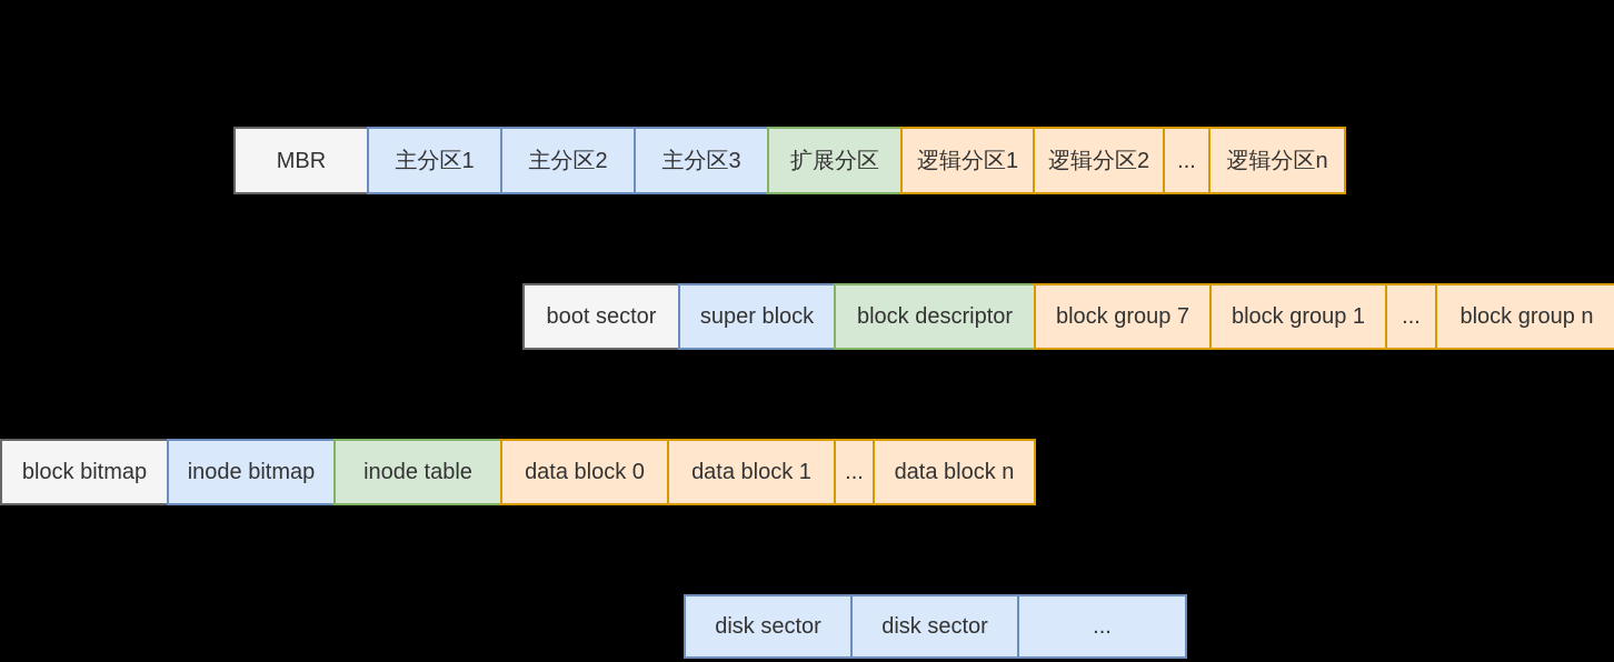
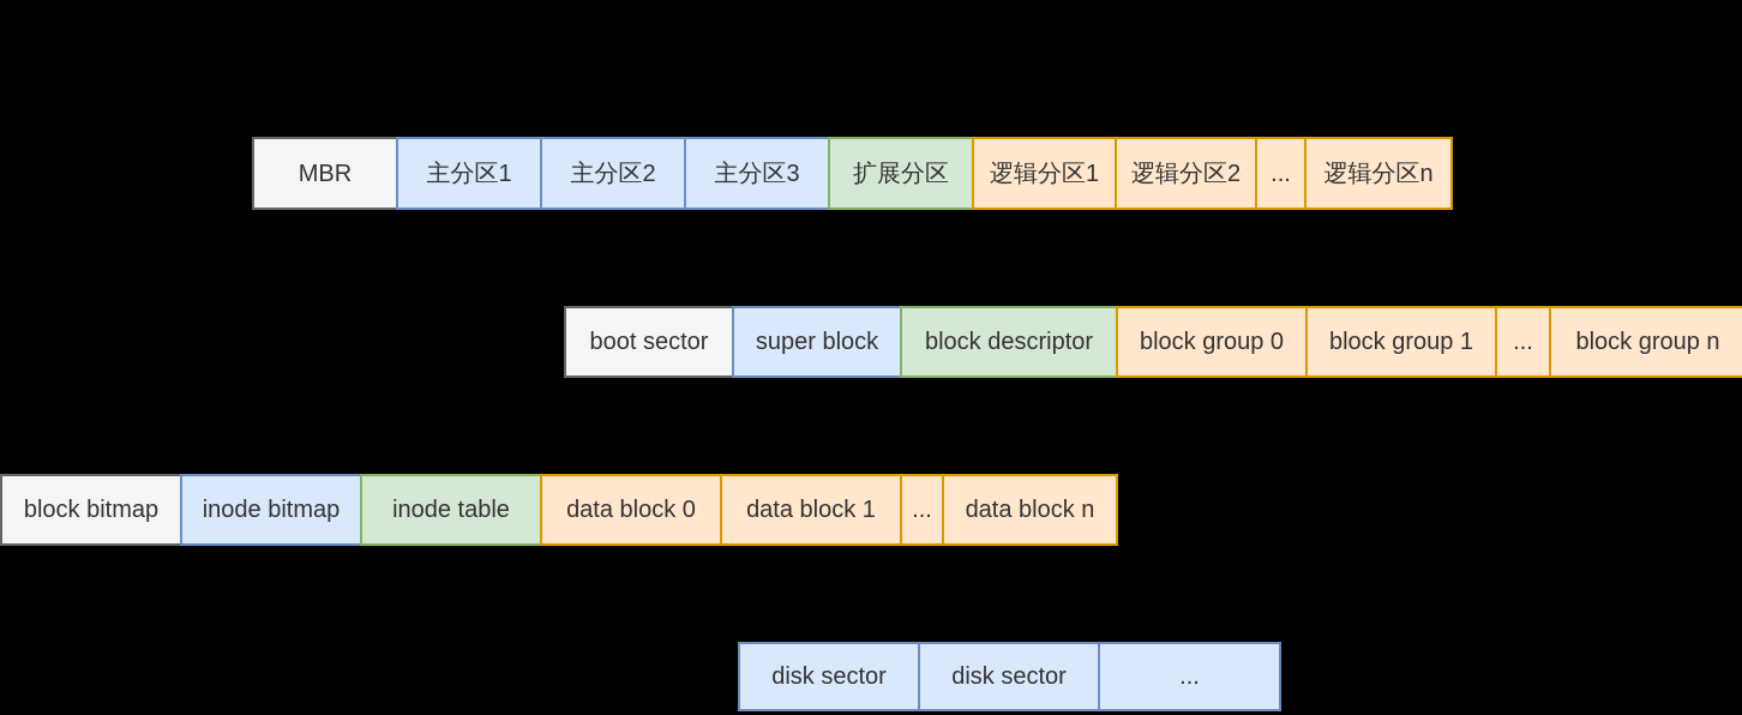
  MBR
  主分区1
  主分区2
  主分区3
  扩展分区
  逻辑分区1
  逻辑分区2
  ...
  逻辑分区n
  boot sector
  super block
  block descriptor
- block group 7
+ block group 0
  block group 1
  ...
  block group n
  block bitmap
  inode bitmap
  inode table
  data block 0
  data block 1
  ...
  data block n
  disk sector
  disk sector
  ...
